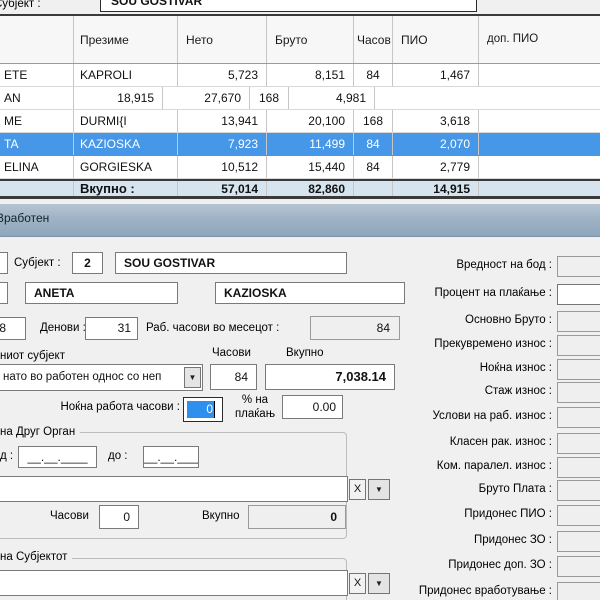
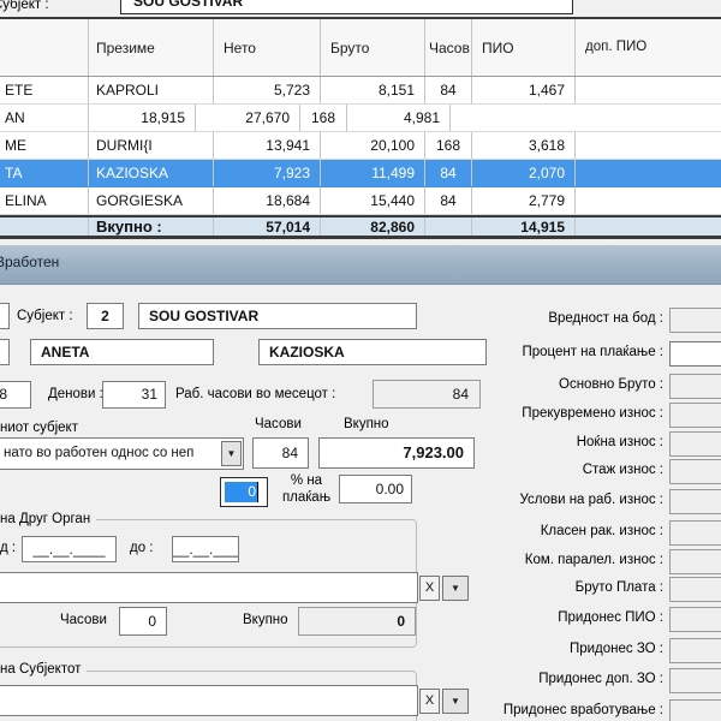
  убјект :
  SOU GOSTIVAR
  Презиме
  Нето
  Бруто
  Часов
  ПИО
  доп. ПИО
  ETE
  KAPROLI
  5,723
  8,151
  84
  1,467
  AN
  18,915
  27,670
  168
  4,981
  ME
  DURMI{I
  13,941
  20,100
  168
  3,618
  TA
  KAZIOSKA
  7,923
  11,499
  84
  2,070
  ELINA
  GORGIESKA
- 10,512
+ 18,684
  15,440
  84
  2,779
  Вкупно :
  57,014
  82,860
  14,915
  Вработен
  Субјект :
  2
  SOU GOSTIVAR
  ANETA
  KAZIOSKA
  Денови
  31
  Раб. часови во месецот :
  84
  ниот субјект
  Часови
  Вкупно
  нато во работен однос со неп
  ▼
  84
- 7,038.14
+ 7,923.00
- Ноќна работа часови :
  0
  % на
  плаќањ
  0.00
  на Друг Орган
  д :
  __.__.____
  до :
  __.__.___
  X
  ▼
  Часови
  0
  Вкупно
  0
  на Субјектот
  X
  ▼
  Вредност на бод :
  Процент на плаќање :
  Основно Бруто :
  Прекувремено износ :
  Ноќна износ :
  Стаж износ :
  Услови на раб. износ :
  Класен рак. износ :
  Ком. паралел. износ :
  Бруто Плата :
  Придонес ПИО :
  Придонес ЗО :
  Придонес доп. ЗО :
  Придонес вработување :
